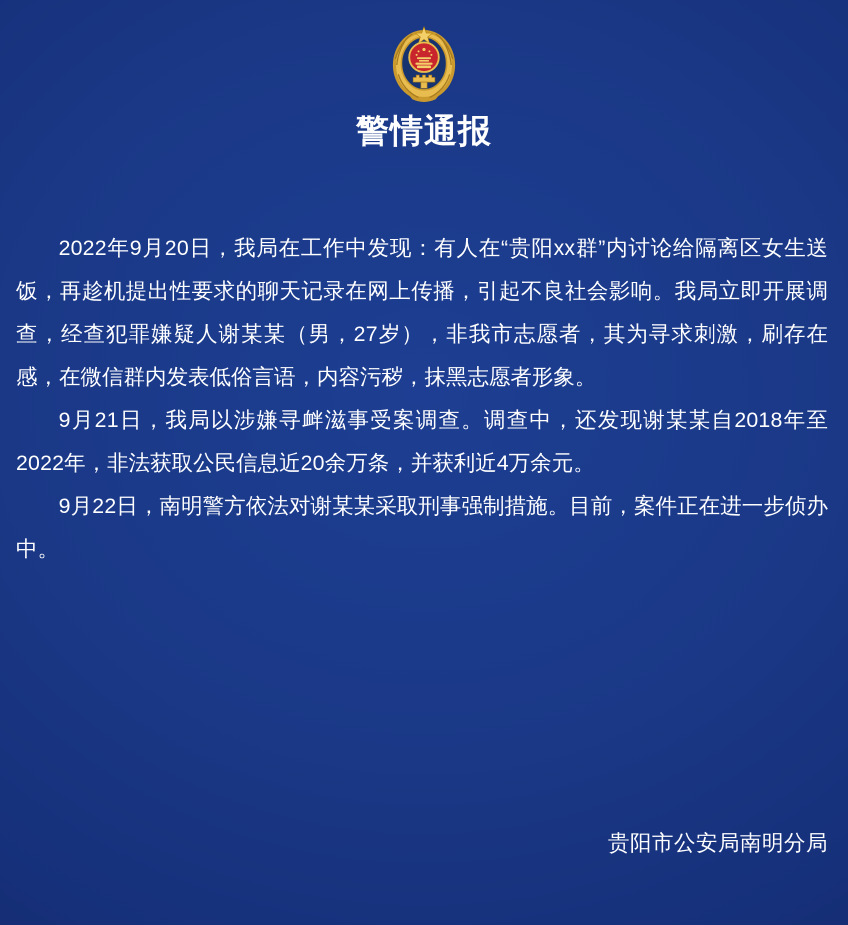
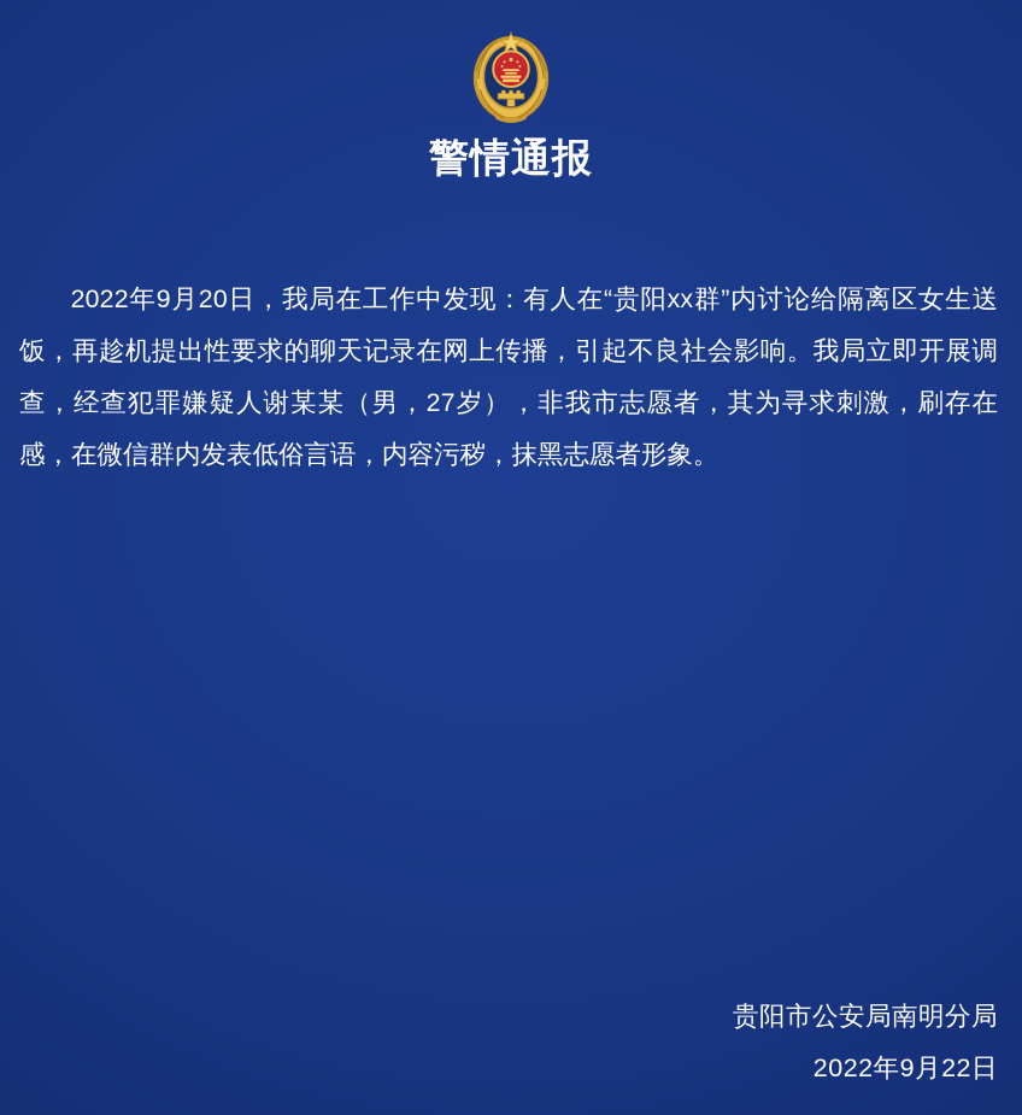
  警情通报
  2022年9月20日，我局在工作中发现：有人在“贵阳xx群”内讨论给隔离区女生送饭，再趁机提出性要求的聊天记录在网上传播，引起不良社会影响。我局立即开展调查，经查犯罪嫌疑人谢某某（男，27岁），非我市志愿者，其为寻求刺激，刷存在感，在微信群内发表低俗言语，内容污秽，抹黑志愿者形象。
- 9月21日，我局以涉嫌寻衅滋事受案调查。调查中，还发现谢某某自2018年至2022年，非法获取公民信息近20余万条，并获利近4万余元。
- 9月22日，南明警方依法对谢某某采取刑事强制措施。目前，案件正在进一步侦办中。
  贵阳市公安局南明分局
+ 2022年9月22日
